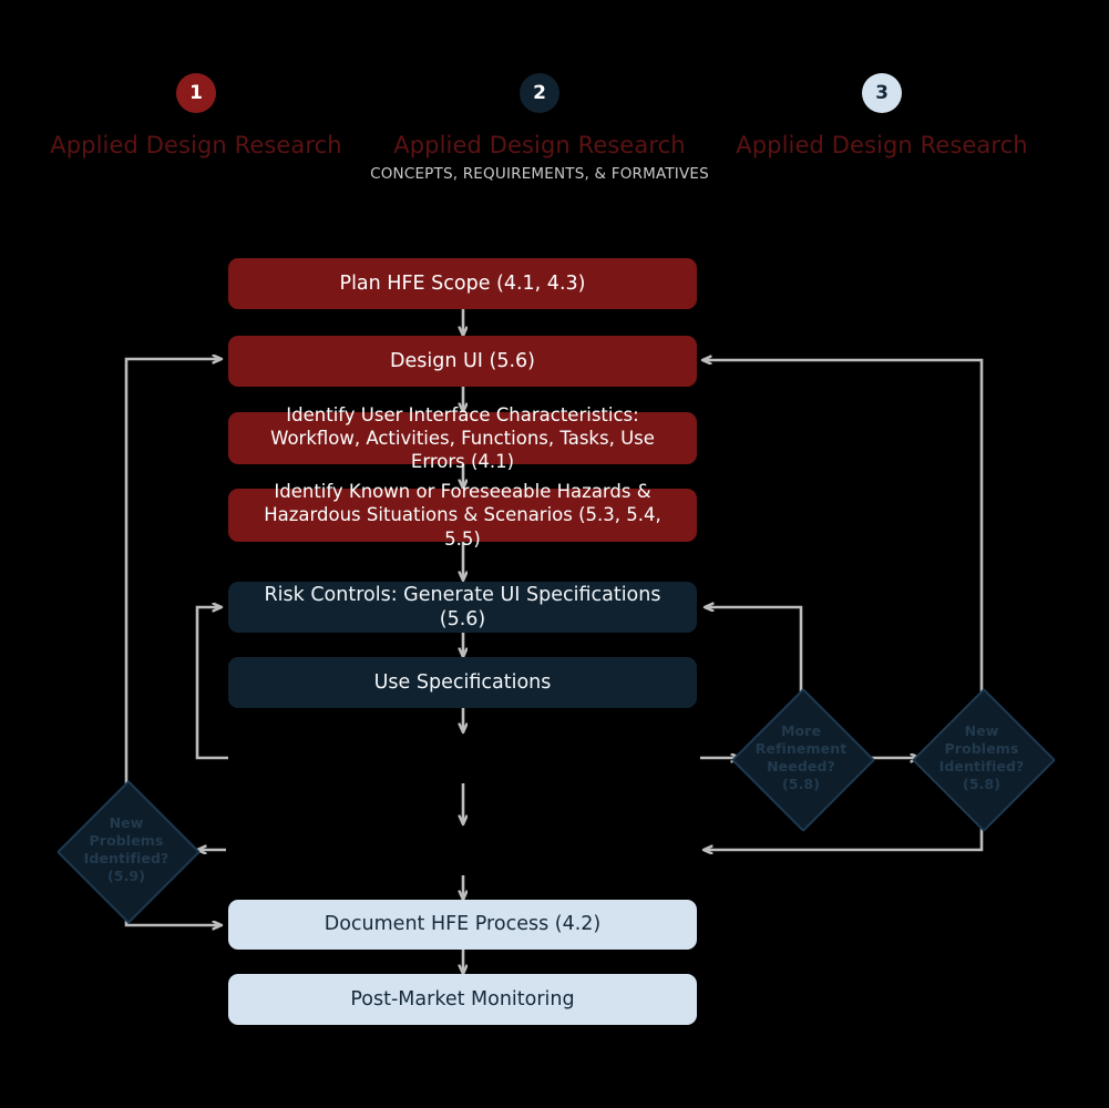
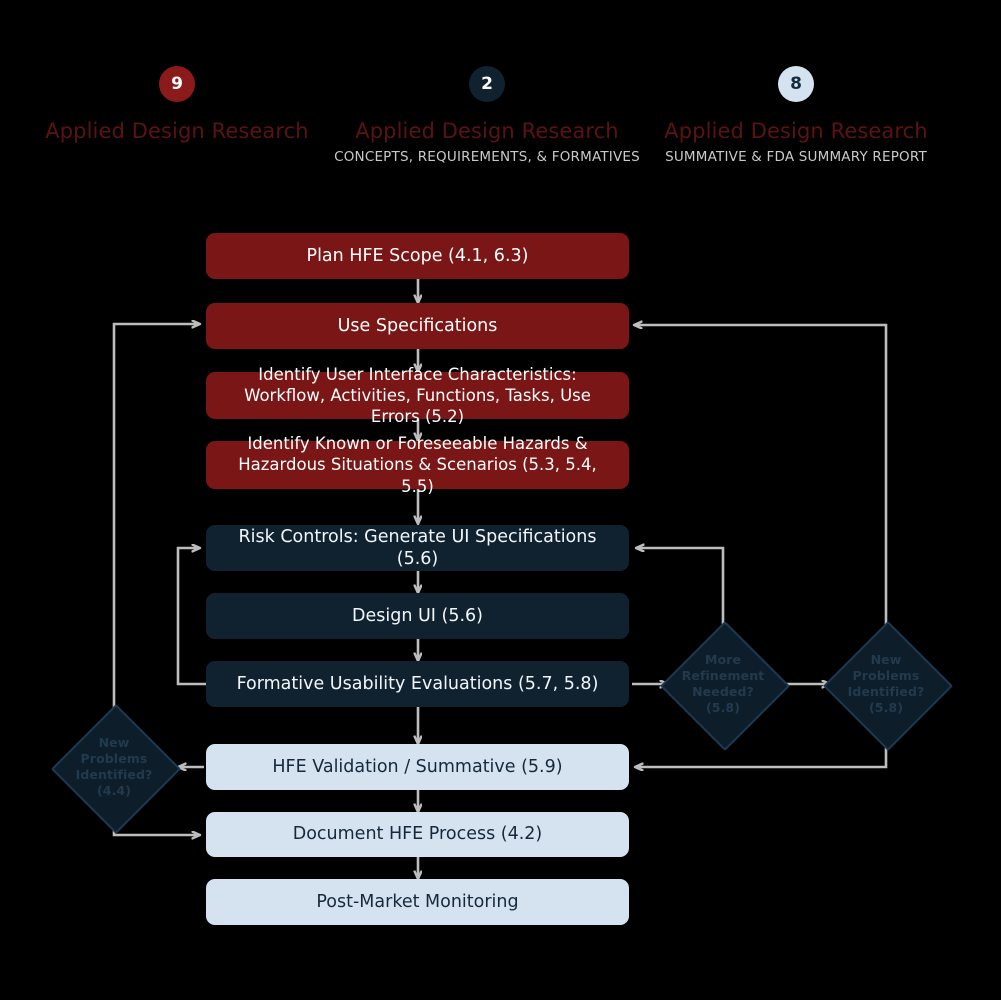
- 1
+ 9
  Applied Design Research
  2
  Applied Design Research
  CONCEPTS, REQUIREMENTS, & FORMATIVES
- 3
+ 8
  Applied Design Research
+ SUMMATIVE & FDA SUMMARY REPORT
- Plan HFE Scope (4.1, 4.3)
+ Plan HFE Scope (4.1, 6.3)
- Design UI (5.6)
+ Use Specifications
- Identify User Interface Characteristics: Workflow, Activities, Functions, Tasks, Use Errors (4.1)
+ Identify User Interface Characteristics: Workflow, Activities, Functions, Tasks, Use Errors (5.2)
  Identify Known or Foreseeable Hazards & Hazardous Situations & Scenarios (5.3, 5.4, 5.5)
  Risk Controls: Generate UI Specifications (5.6)
- Use Specifications
+ Design UI (5.6)
+ Formative Usability Evaluations (5.7, 5.8)
+ HFE Validation / Summative (5.9)
  Document HFE Process (4.2)
  Post-Market Monitoring
  More
  Refinement
  Needed?
  (5.8)
  New
  Problems
  Identified?
  (5.8)
  New
  Problems
  Identified?
- (5.9)
+ (4.4)
